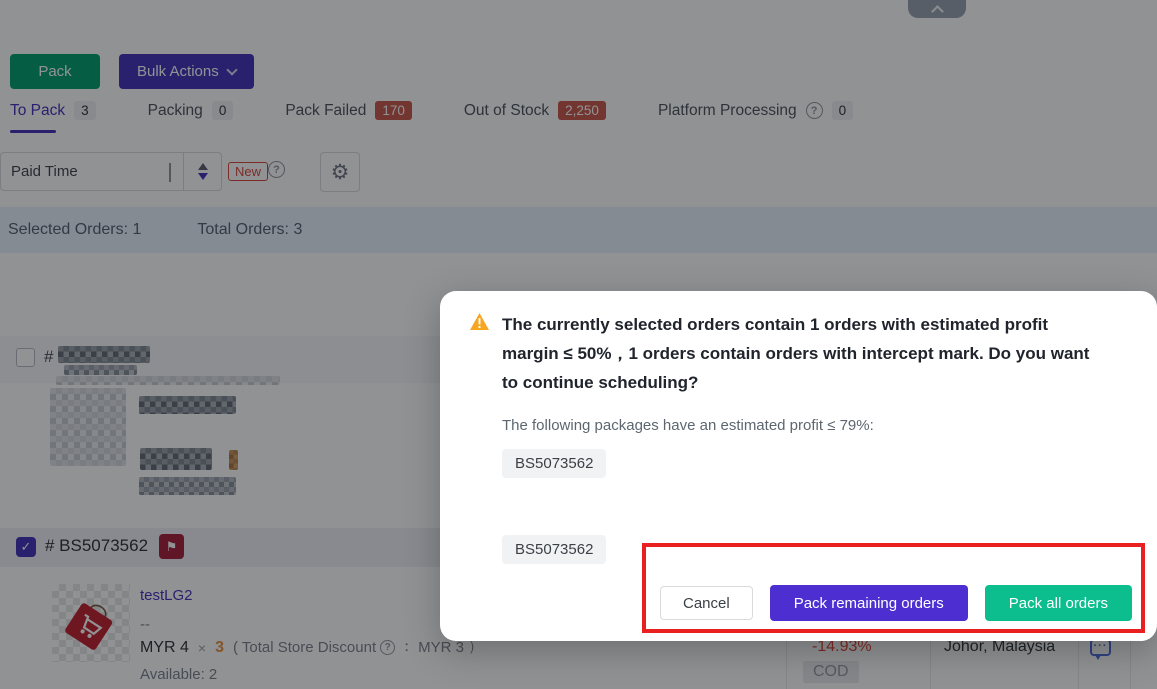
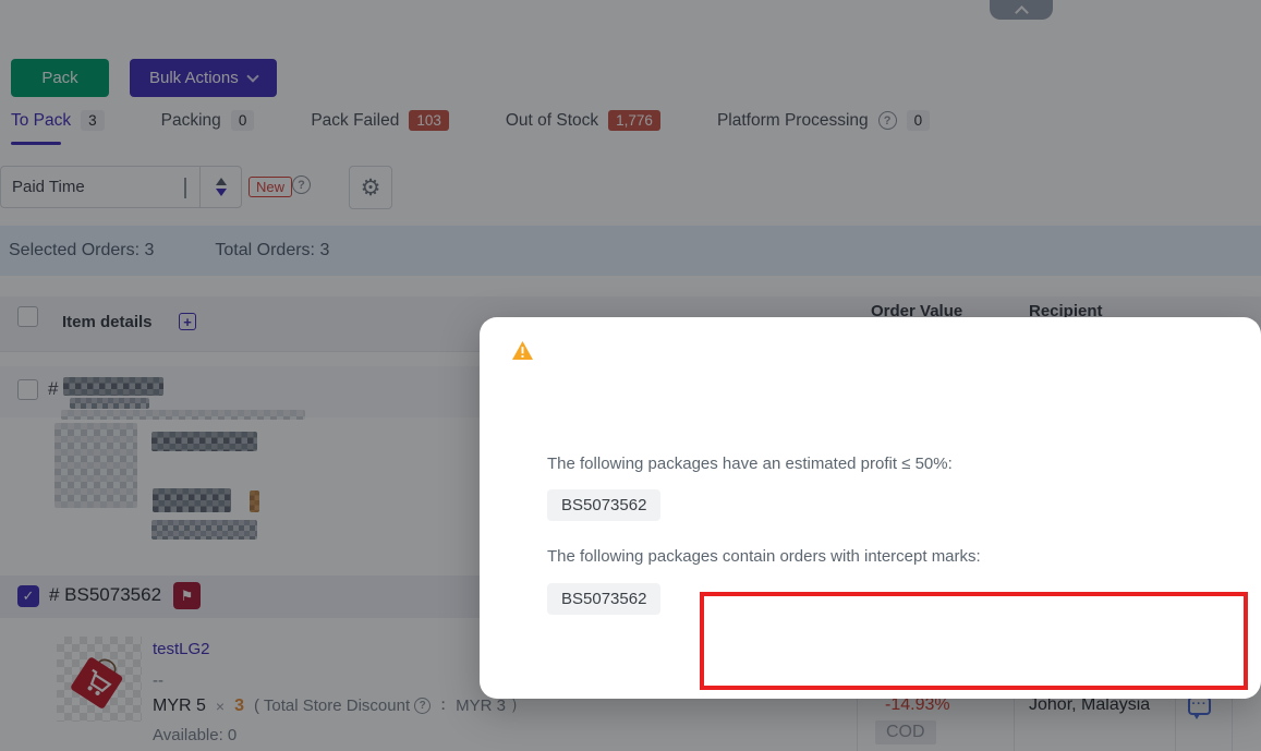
  Pack
  Bulk Actions
  To Pack
  3
  Packing
  0
  Pack Failed
- 170
+ 103
  Out of Stock
- 2,250
+ 1,776
  Platform Processing
  ?
  0
  Paid Time
  New
  ?
  ⚙
- Selected Orders: 1
+ Selected Orders: 3
  Total Orders: 3
+ Item details
+ +
+ Order Value
+ Recipient
  #
  ✓
  # BS5073562
  ⚑
  testLG2
  --
- MYR 4
+ MYR 5
  ×
  3
  ( Total Store Discount
  ?
  ：
  MYR 3
  ）
- Available: 2
+ Available: 0
  -14.93%
  COD
  Johor, Malaysia
- The currently selected orders contain 1 orders with estimated profit margin ≤ 50%，1 orders contain orders with intercept mark. Do you want to continue scheduling?
- The following packages have an estimated profit ≤ 79%:
+ The following packages have an estimated profit ≤ 50%:
  BS5073562
+ The following packages contain orders with intercept marks:
  BS5073562
- Cancel
- Pack remaining orders
- Pack all orders
